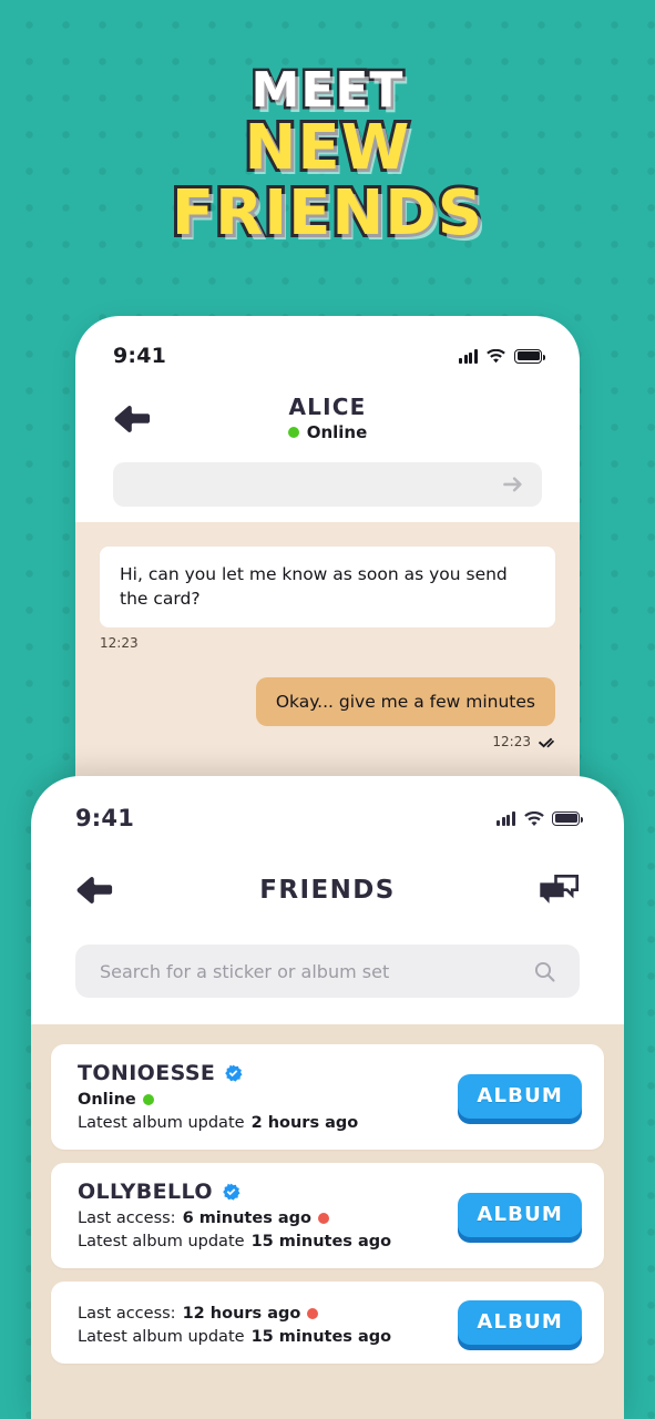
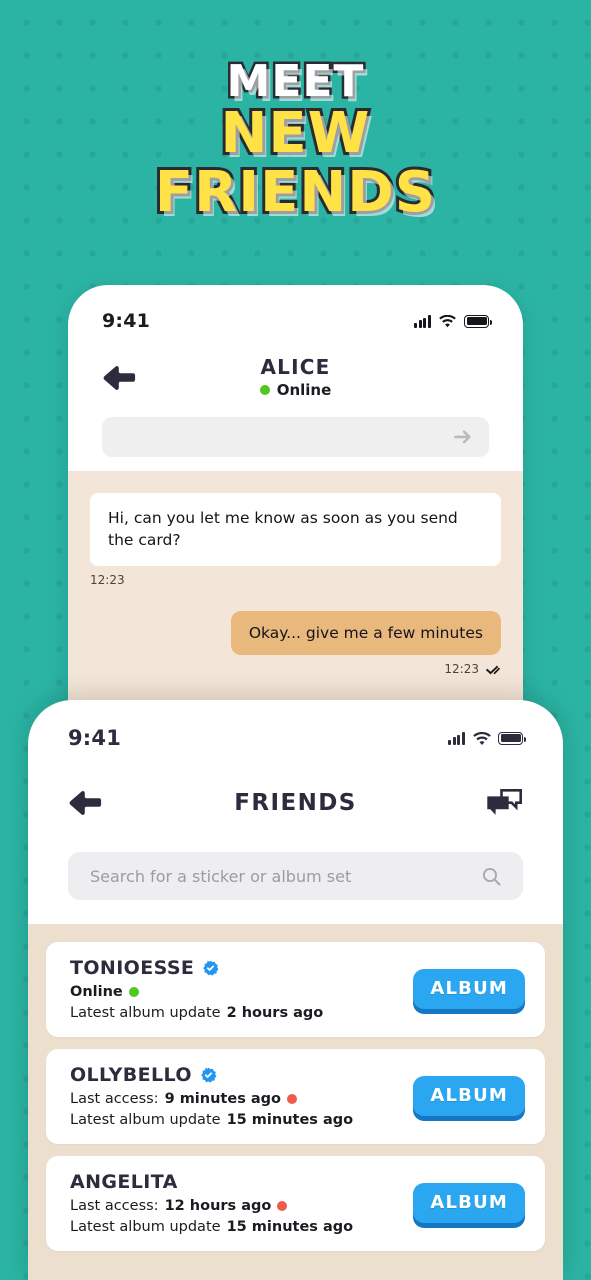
  MEET
  NEW
  FRIENDS
  9:41
  ALICE
  Online
  Hi, can you let me know as soon as you send the card?
  12:23
  Okay... give me a few minutes
  12:23
  9:41
  FRIENDS
  Search for a sticker or album set
  TONIOESSE
  Online
  Latest album update
  2 hours ago
  ALBUM
  OLLYBELLO
  Last access:
- 6 minutes ago
+ 9 minutes ago
  Latest album update
  15 minutes ago
  ALBUM
+ ANGELITA
  Last access:
  12 hours ago
  Latest album update
  15 minutes ago
  ALBUM
